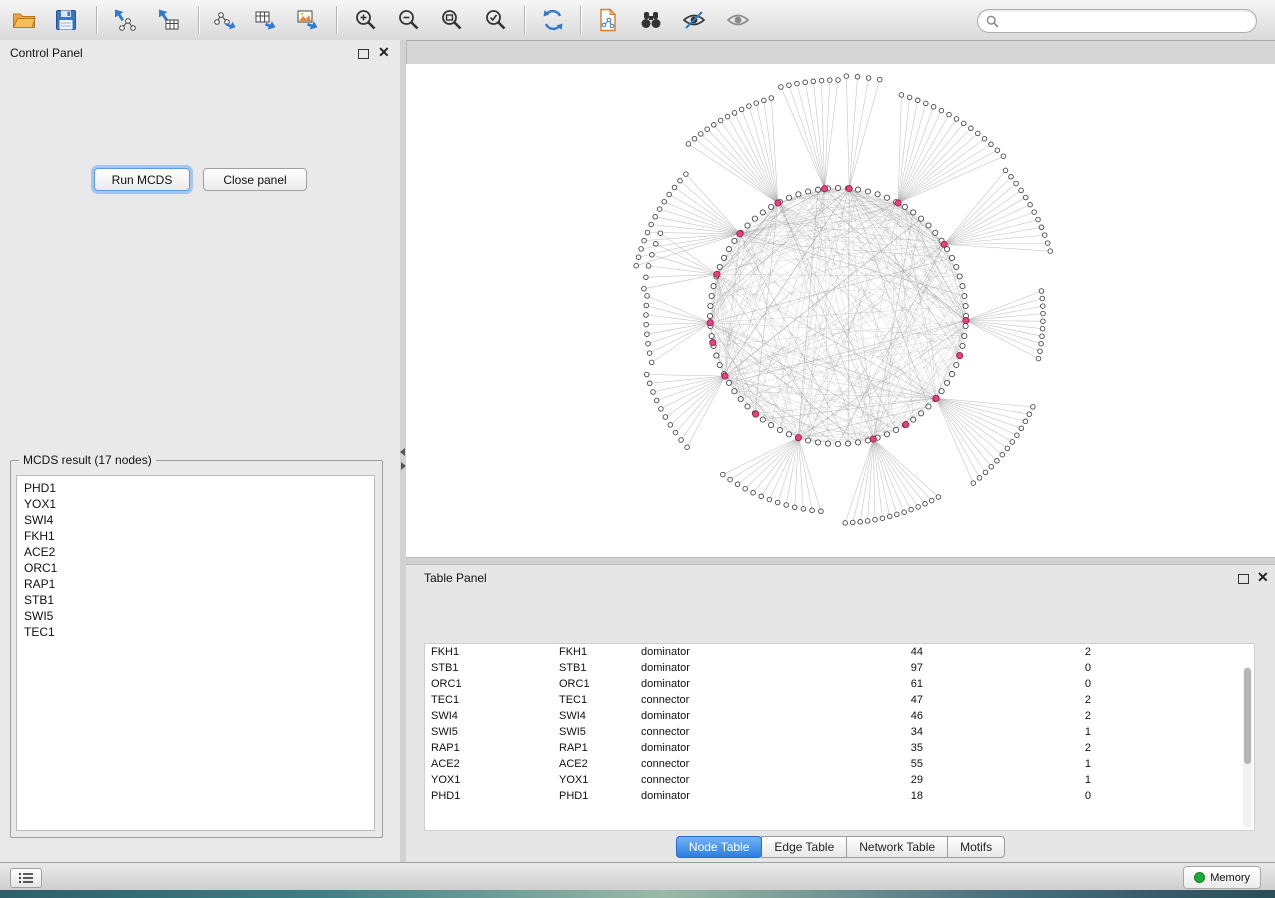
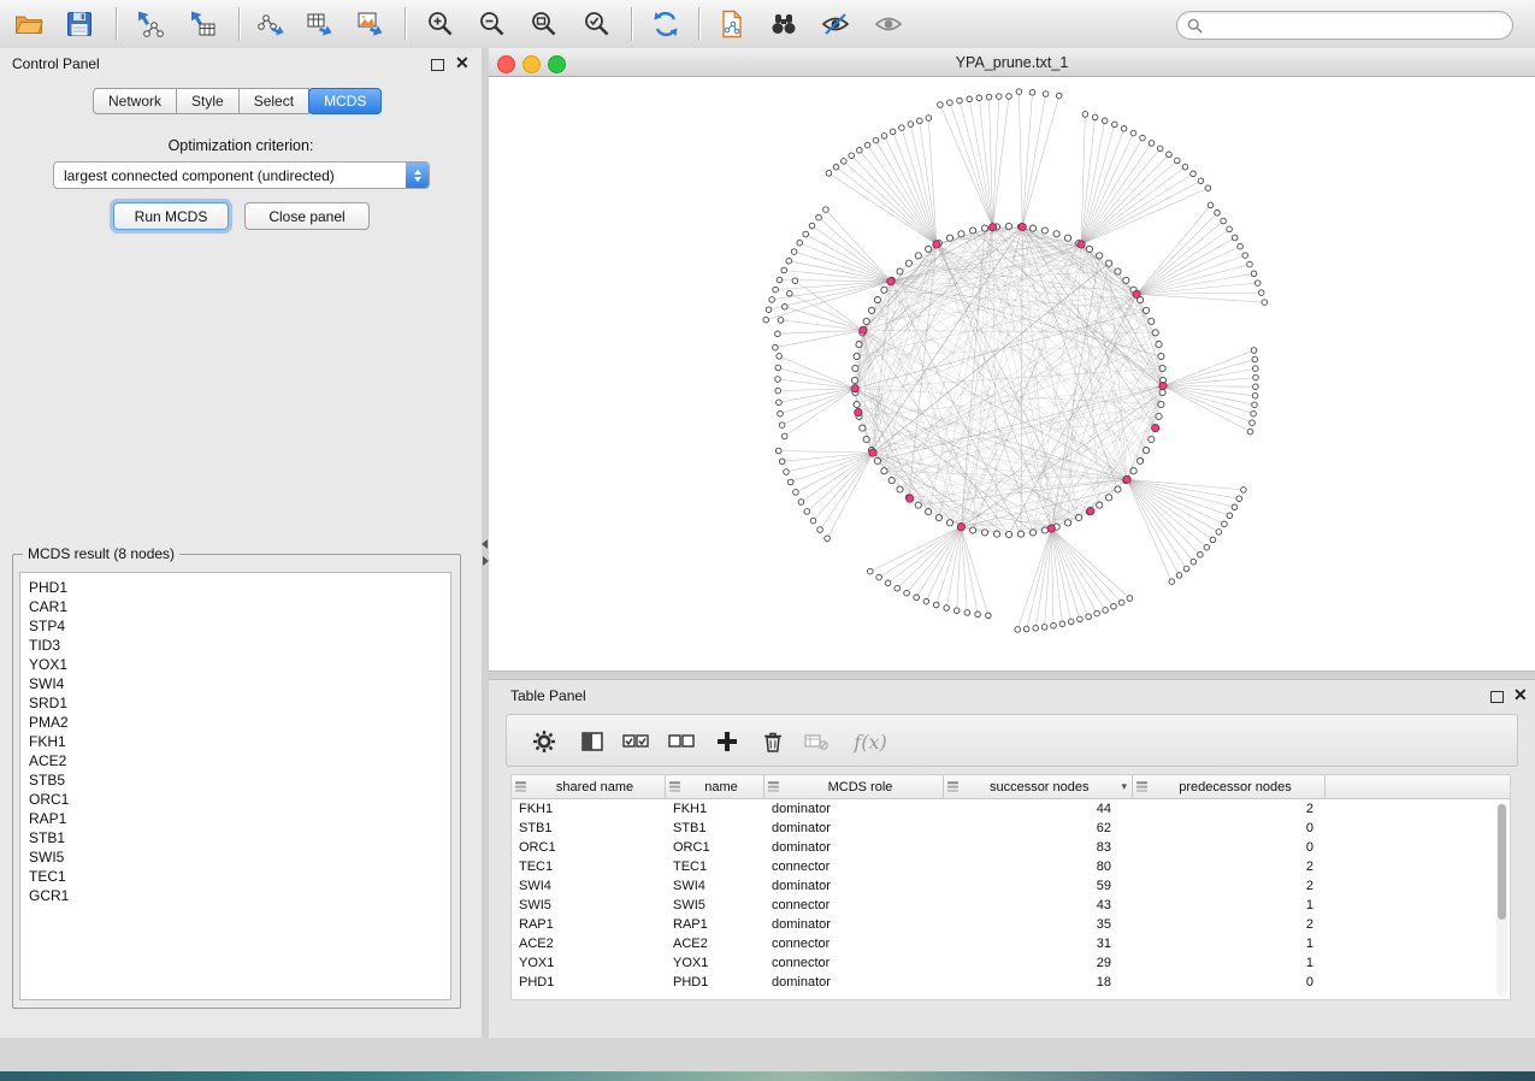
  Control Panel
  ✕
+ Network
+ Style
+ Select
+ MCDS
+ Optimization criterion:
+ largest connected component (undirected)
  Run MCDS
  Close panel
- MCDS result (17 nodes)
+ MCDS result (8 nodes)
  PHD1
+ CAR1
+ STP4
+ TID3
  YOX1
  SWI4
+ SRD1
+ PMA2
  FKH1
  ACE2
+ STB5
  ORC1
  RAP1
  STB1
  SWI5
  TEC1
+ GCR1
+ YPA_prune.txt_1
  Table Panel
  ✕
+ f(x)
+ shared name
+ name
+ MCDS role
+ successor nodes
+ ▾
+ predecessor nodes
  FKH1
  FKH1
  dominator
  44
  2
  STB1
  STB1
  dominator
- 97
+ 62
  0
  ORC1
  ORC1
  dominator
- 61
+ 83
  0
  TEC1
  TEC1
  connector
- 47
+ 80
  2
  SWI4
  SWI4
  dominator
- 46
+ 59
  2
  SWI5
  SWI5
  connector
- 34
+ 43
  1
  RAP1
  RAP1
  dominator
  35
  2
  ACE2
  ACE2
  connector
- 55
+ 31
  1
  YOX1
  YOX1
  connector
  29
  1
  PHD1
  PHD1
  dominator
  18
  0
- Node Table
- Edge Table
- Network Table
- Motifs
- Memory
